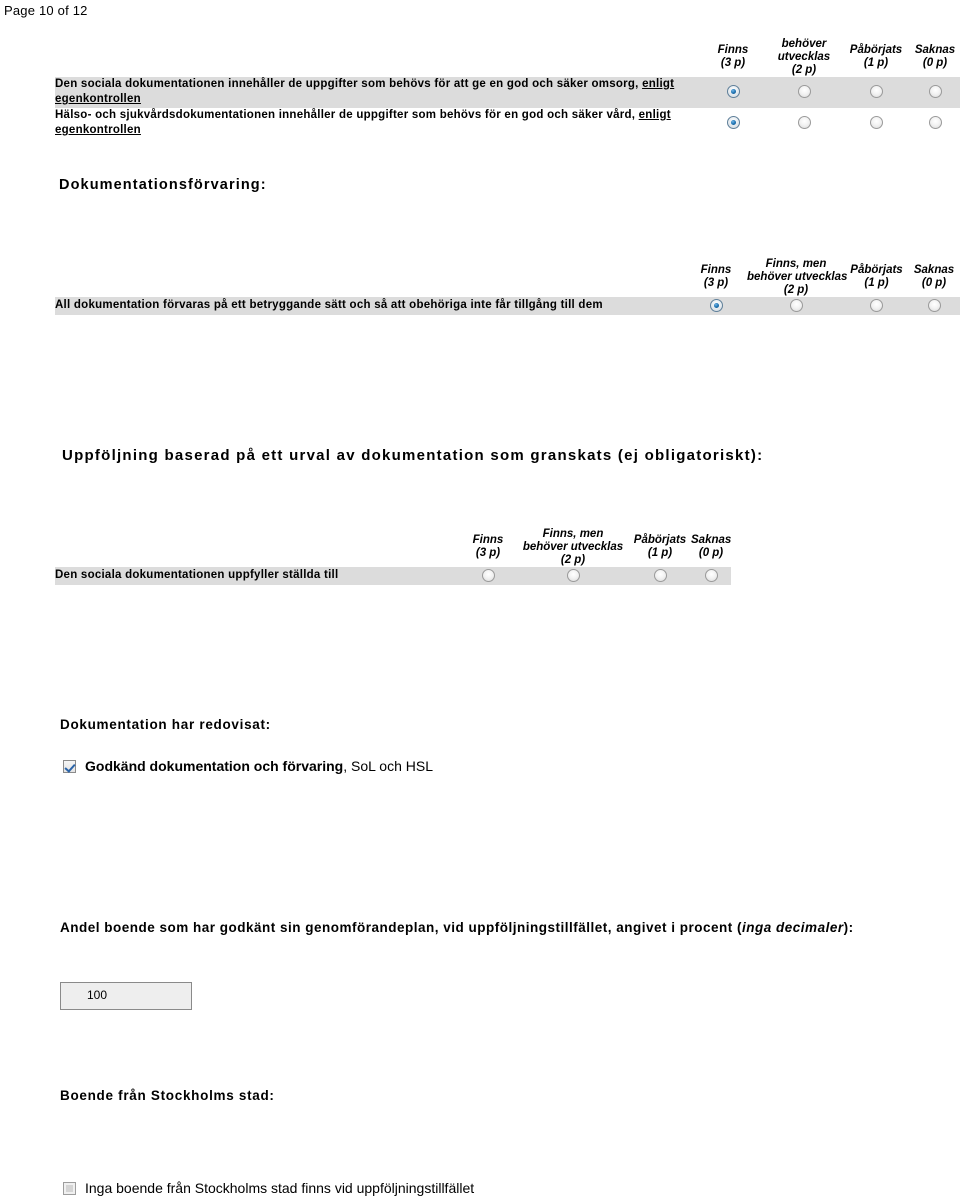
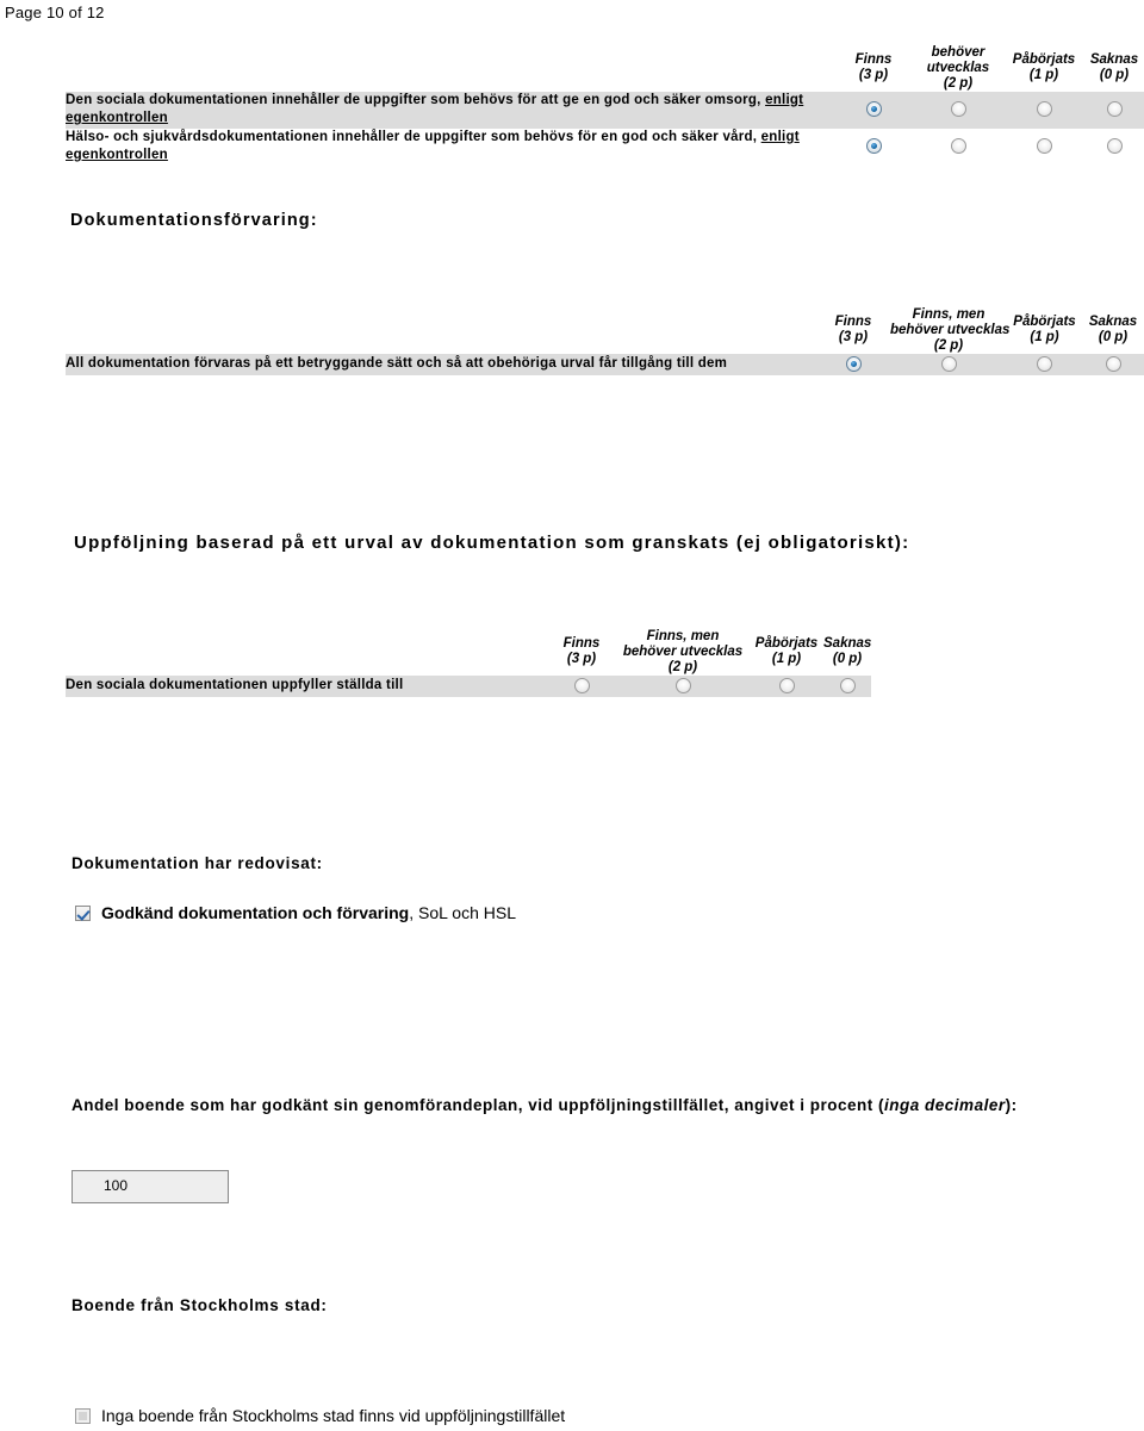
  Page 10 of 12
  	Finns (3 p)	behöver utvecklas (2 p)	Påbörjats (1 p)	Saknas (0 p)
  Den sociala dokumentationen innehåller de uppgifter som behövs för att ge en god och säker omsorg, enligt egenkontrollen
  Hälso- och sjukvårdsdokumentationen innehåller de uppgifter som behövs för en god och säker vård, enligt egenkontrollen
  Dokumentationsförvaring:
  	Finns (3 p)	Finns, men behöver utvecklas (2 p)	Påbörjats (1 p)	Saknas (0 p)
- All dokumentation förvaras på ett betryggande sätt och så att obehöriga inte får tillgång till dem
+ All dokumentation förvaras på ett betryggande sätt och så att obehöriga urval får tillgång till dem
  Uppföljning baserad på ett urval av dokumentation som granskats (ej obligatoriskt):
  	Finns (3 p)	Finns, men behöver utvecklas (2 p)	Påbörjats (1 p)	Saknas (0 p)
  Den sociala dokumentationen uppfyller ställda till
  Dokumentation har redovisat:
  Godkänd dokumentation och förvaring, SoL och HSL
  Andel boende som har godkänt sin genomförandeplan, vid uppföljningstillfället, angivet i procent (inga decimaler):
  100
  Boende från Stockholms stad:
  Inga boende från Stockholms stad finns vid uppföljningstillfället
